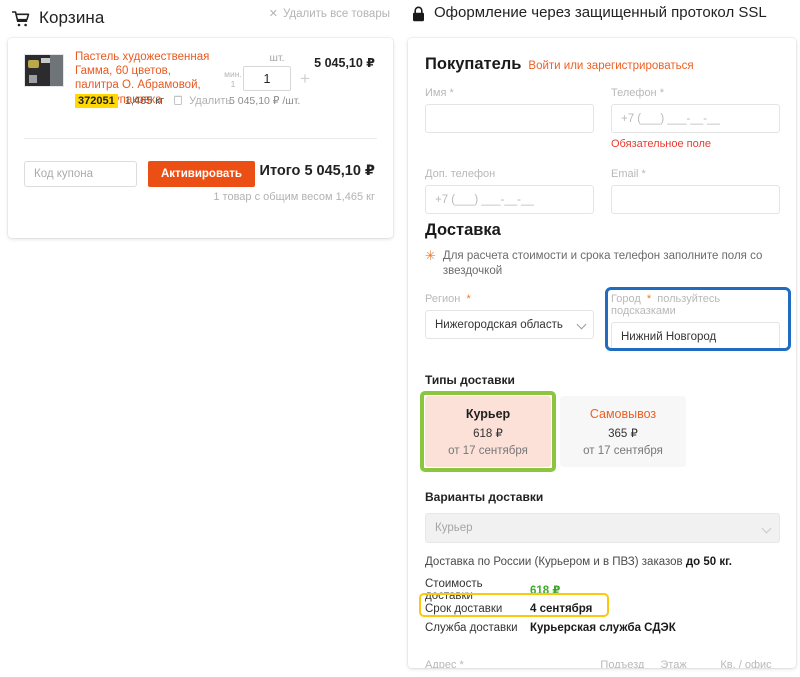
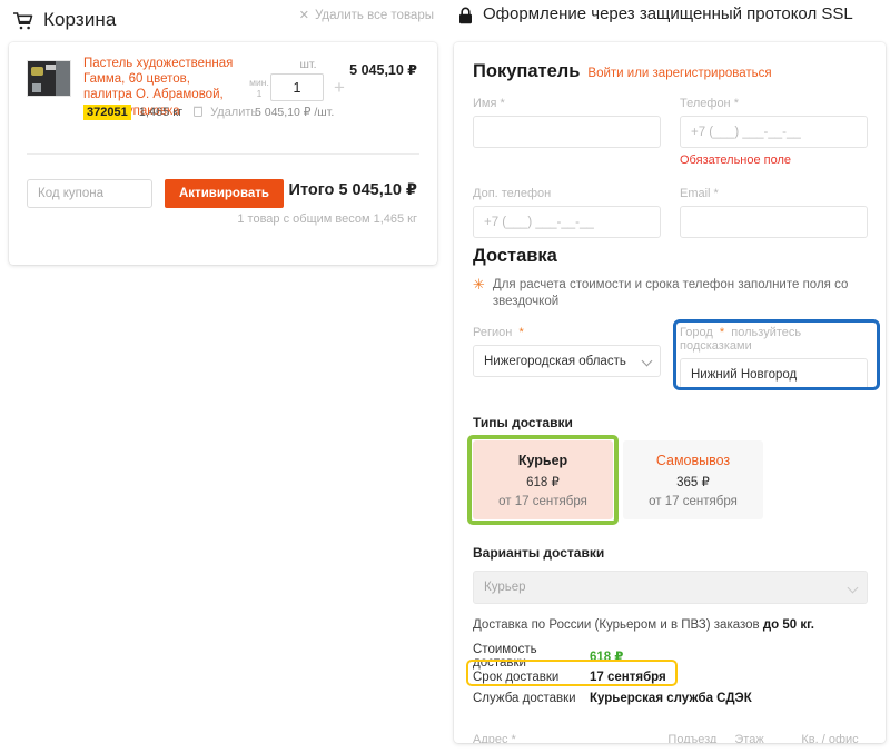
  Корзина
  ✕
  Удалить все товары
  Пастель художественная Гамма, 60 цветов, палитра О. Абрамовой, паковка
  372051
  1,465 кг
  Удалить
  шт.
  мин.
  1
  1
  +
  5 045,10 ₽ /шт.
  5 045,10 ₽
  Код купона
  Активировать
  Итого 5 045,10 ₽
  1 товар с общим весом 1,465 кг
  Оформление через защищенный протокол SSL
  Покупатель
  Войти или зарегистрироваться
  Имя *
  Телефон *
  +7 (___) ___-__-__
  Обязательное поле
  Доп. телефон
  +7 (___) ___-__-__
  Email *
  Доставка
  ✳
  Для расчета стоимости и срока телефон заполните поля со звездочкой
  Регион *
  Нижегородская область
  Город * пользуйтесь подсказками
  Нижний Новгород
  Типы доставки
  Курьер
  618 ₽
  от 17 сентября
  Самовывоз
  365 ₽
  от 17 сентября
  Варианты доставки
  Курьер
  Доставка по России (Курьером и в ПВЗ) заказов до 50 кг.
  Стоимость доставки
  618 ₽
  Срок доставки
- 4 сентября
+ 17 сентября
  Служба доставки
  Курьерская служба СДЭК
  Адрес *
  Подъезд
  Этаж
  Кв. / офис
